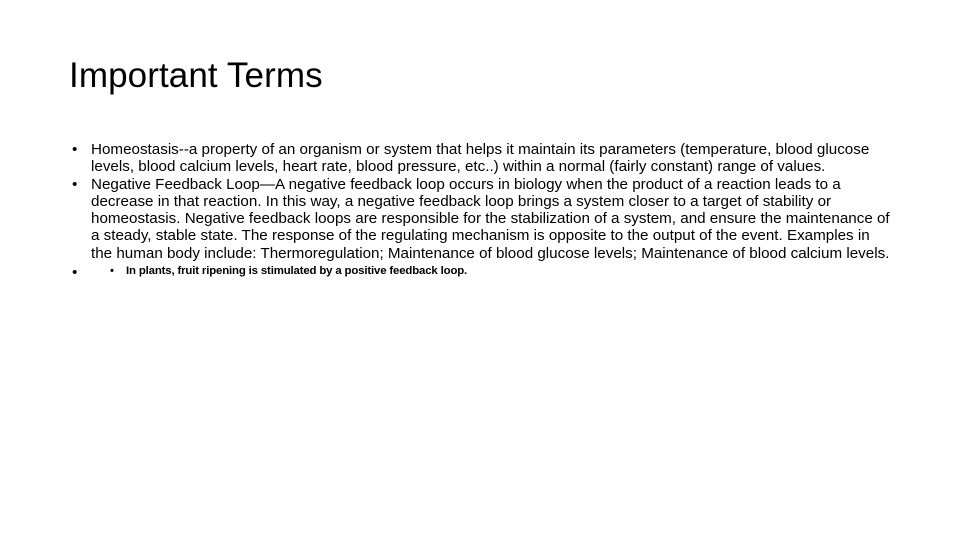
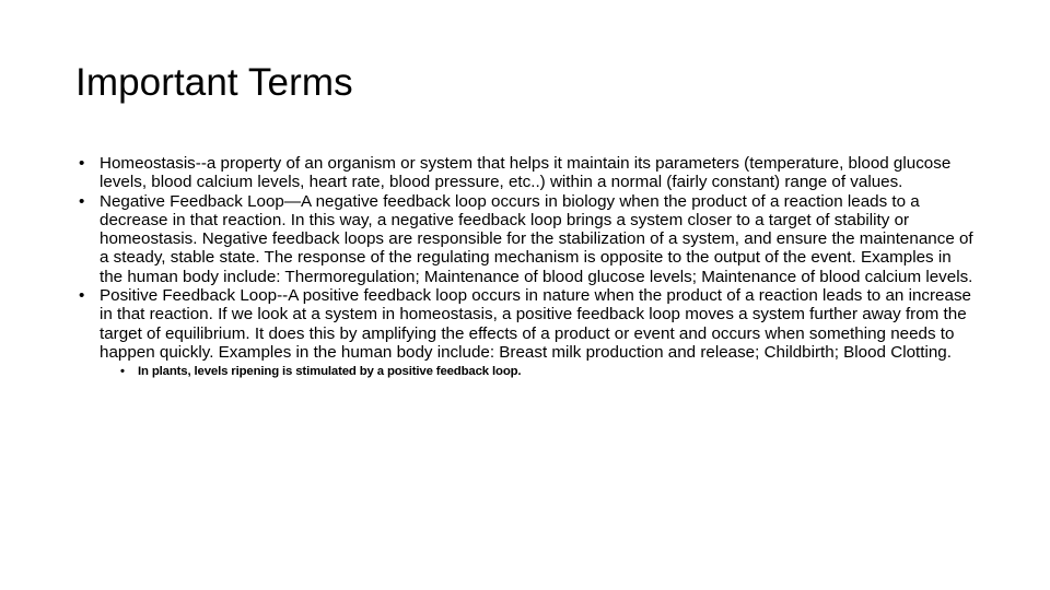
  Important Terms
  •
  Homeostasis--a property of an organism or system that helps it maintain its parameters (temperature, blood glucose levels, blood calcium levels, heart rate, blood pressure, etc..) within a normal (fairly constant) range of values.
  •
  Negative Feedback Loop—A negative feedback loop occurs in biology when the product of a reaction leads to a decrease in that reaction. In this way, a negative feedback loop brings a system closer to a target of stability or homeostasis. Negative feedback loops are responsible for the stabilization of a system, and ensure the maintenance of a steady, stable state. The response of the regulating mechanism is opposite to the output of the event. Examples in the human body include: Thermoregulation; Maintenance of blood glucose levels; Maintenance of blood calcium levels.
  •
+ Positive Feedback Loop--A positive feedback loop occurs in nature when the product of a reaction leads to an increase in that reaction. If we look at a system in homeostasis, a positive feedback loop moves a system further away from the target of equilibrium. It does this by amplifying the effects of a product or event and occurs when something needs to happen quickly. Examples in the human body include: Breast milk production and release; Childbirth; Blood Clotting.
  •
- In plants, fruit ripening is stimulated by a positive feedback loop.
+ In plants, levels ripening is stimulated by a positive feedback loop.
